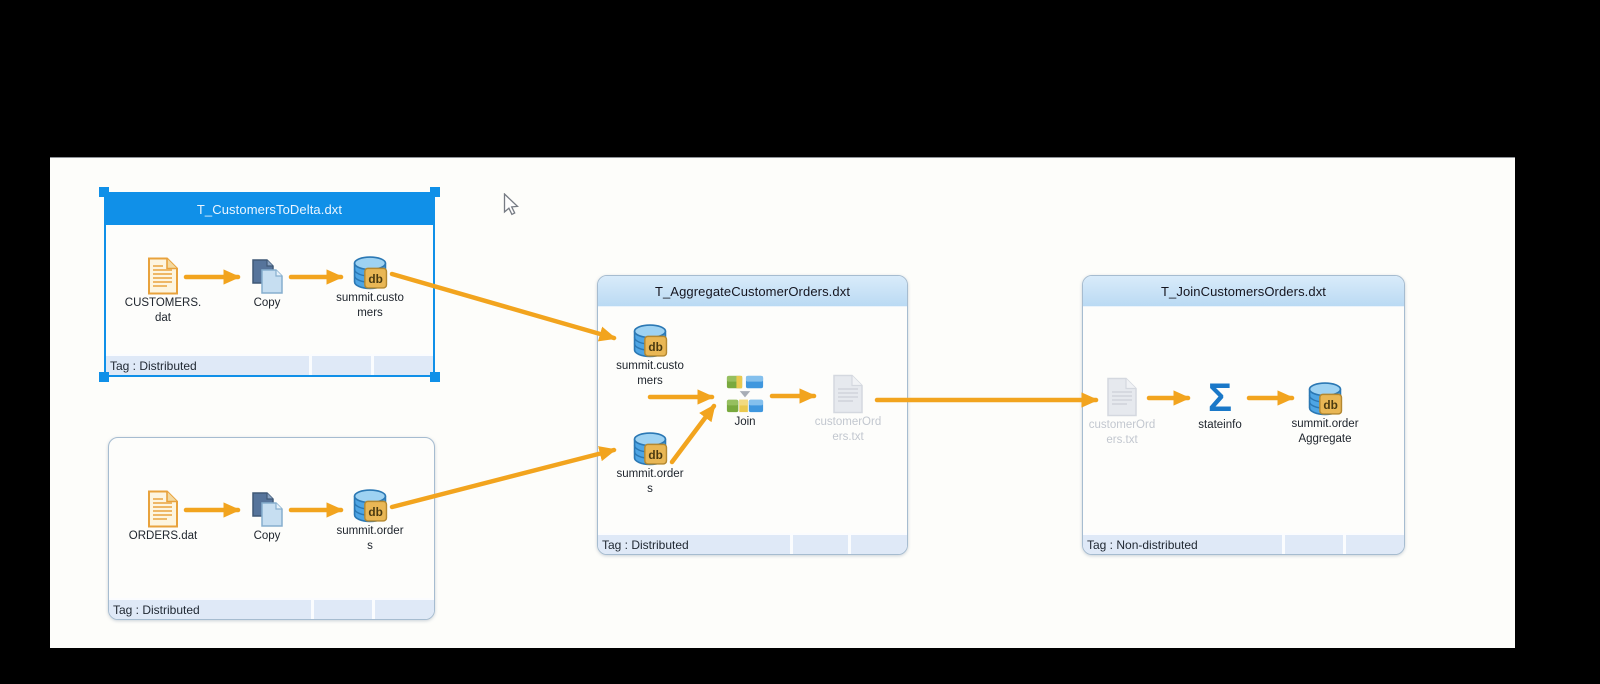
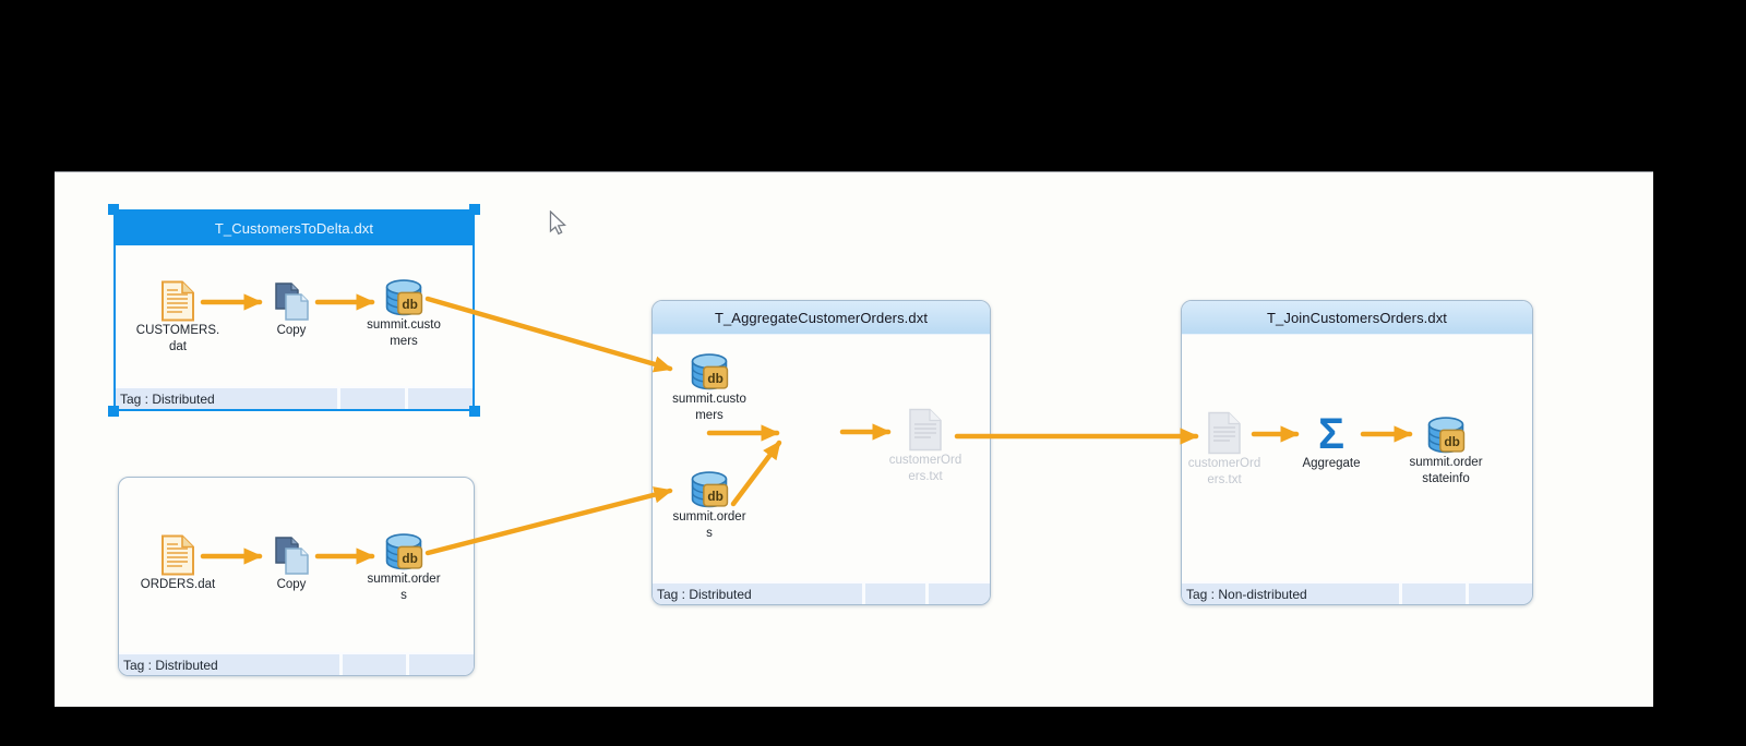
  T_CustomersToDelta.dxt
  Tag : Distributed
  Tag : Distributed
  T_AggregateCustomerOrders.dxt
  Tag : Distributed
  T_JoinCustomersOrders.dxt
  Tag : Non-distributed
  CUSTOMERS.
  dat
  Copy
  summit.custo
  mers
  ORDERS.dat
  Copy
  summit.order
  s
  summit.custo
  mers
  summit.order
  s
- Join
  customerOrd
  ers.txt
  customerOrd
  ers.txt
- stateinfo
+ Aggregate
  summit.order
- Aggregate
+ stateinfo
